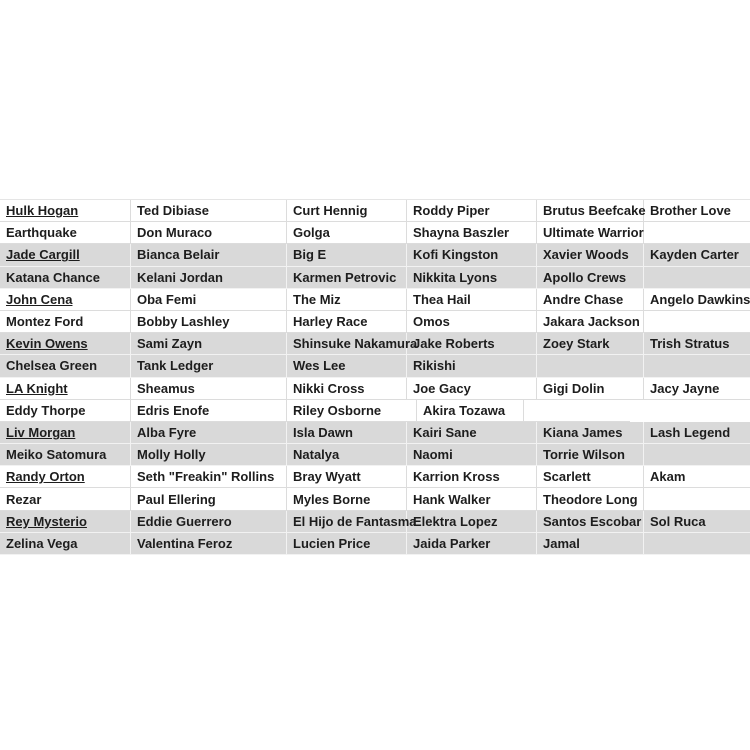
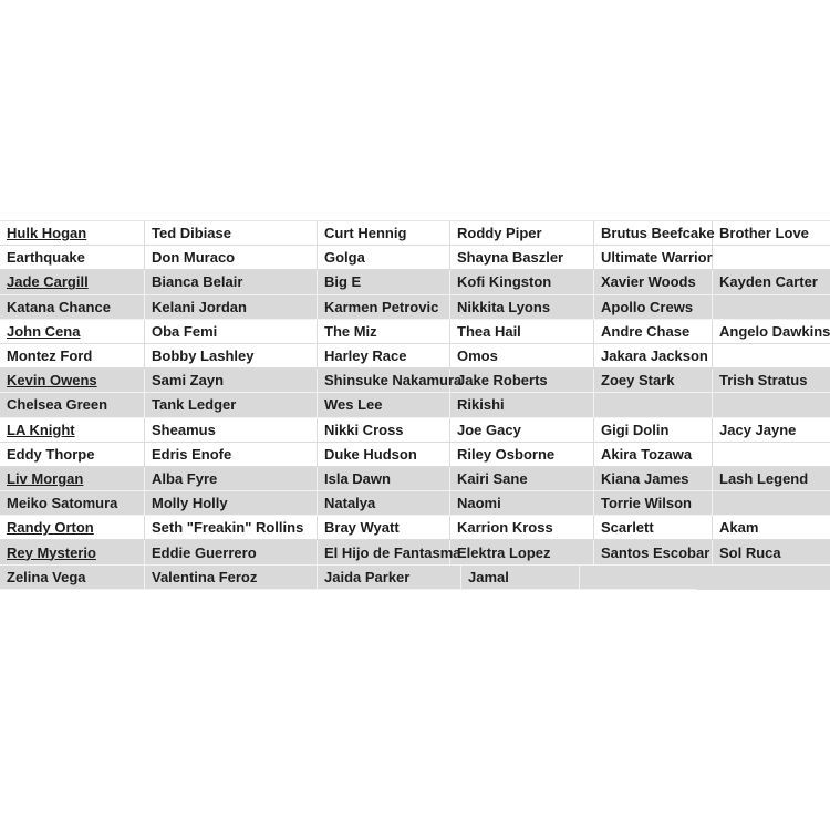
  Hulk Hogan
  Ted Dibiase
  Curt Hennig
  Roddy Piper
  Brutus Beefcake
  Brother Love
  Earthquake
  Don Muraco
  Golga
  Shayna Baszler
  Ultimate Warrior
  Jade Cargill
  Bianca Belair
  Big E
  Kofi Kingston
  Xavier Woods
  Kayden Carter
  Katana Chance
  Kelani Jordan
  Karmen Petrovic
  Nikkita Lyons
  Apollo Crews
  John Cena
  Oba Femi
  The Miz
  Thea Hail
  Andre Chase
  Angelo Dawkins
  Montez Ford
  Bobby Lashley
  Harley Race
  Omos
  Jakara Jackson
  Kevin Owens
  Sami Zayn
  Shinsuke Nakamu
  Jake Roberts
  Zoey Stark
  Trish Stratus
  Chelsea Green
  Tank Ledger
  Wes Lee
  Rikishi
  LA Knight
  Sheamus
  Nikki Cross
  Joe Gacy
  Gigi Dolin
  Jacy Jayne
  Eddy Thorpe
  Edris Enofe
+ Duke Hudson
  Riley Osborne
  Akira Tozawa
  Liv Morgan
  Alba Fyre
  Isla Dawn
  Kairi Sane
  Kiana James
  Lash Legend
  Meiko Satomura
  Molly Holly
  Natalya
  Naomi
  Torrie Wilson
  Randy Orton
  Seth "Freakin" Rollins
  Bray Wyatt
  Karrion Kross
  Scarlett
  Akam
- Rezar
- Paul Ellering
- Myles Borne
- Hank Walker
- Theodore Long
  Rey Mysterio
  Eddie Guerrero
  El Hijo de Fantasm
  Elektra Lopez
  Santos Escobar
  Sol Ruca
  Zelina Vega
  Valentina Feroz
- Lucien Price
  Jaida Parker
  Jamal
